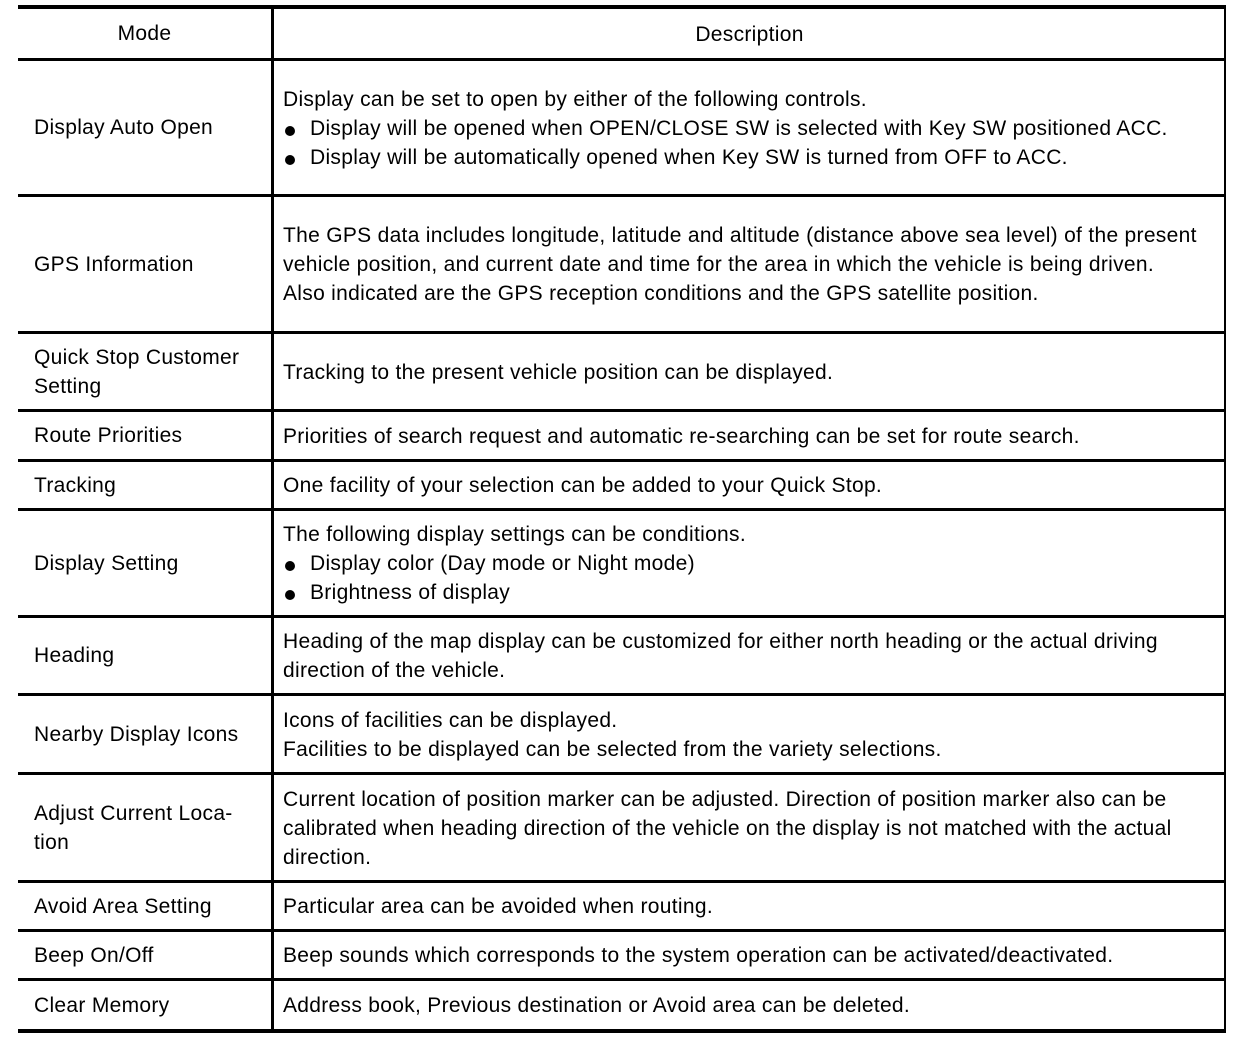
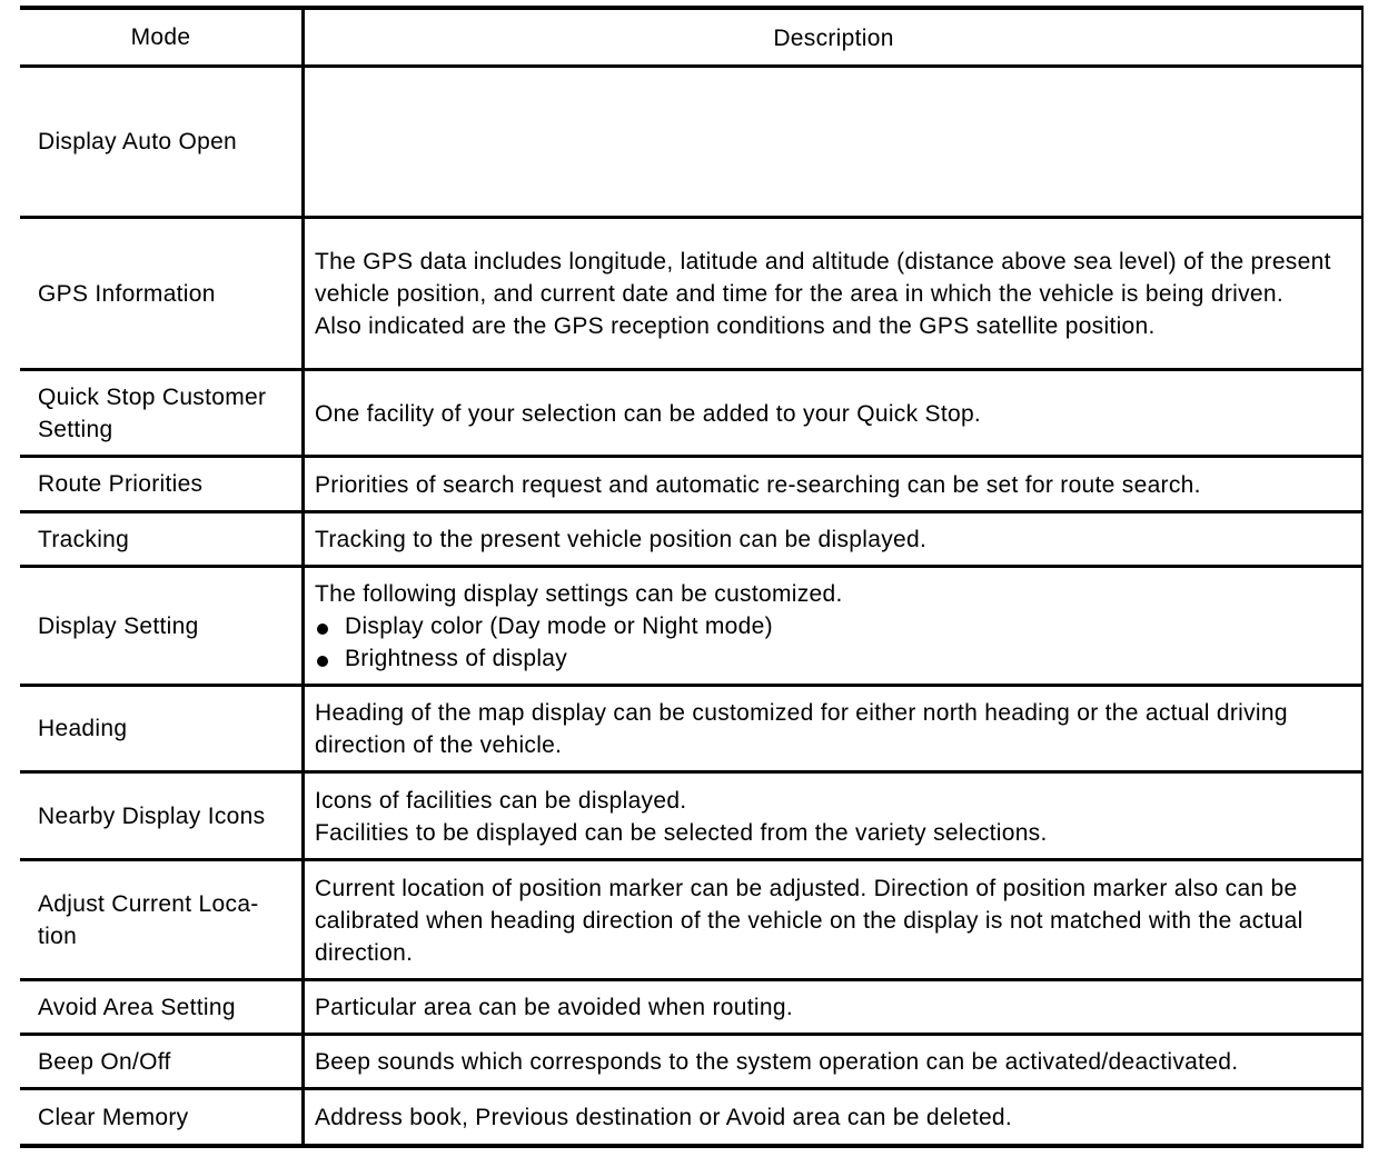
  Mode
  Description
  Display Auto Open
- Display can be set to open by either of the following controls.
- Display will be opened when OPEN/CLOSE SW is selected with Key SW positioned ACC.
- Display will be automatically opened when Key SW is turned from OFF to ACC.
  GPS Information
  The GPS data includes longitude, latitude and altitude (distance above sea level) of the present vehicle position, and current date and time for the area in which the vehicle is being driven.
  Also indicated are the GPS reception conditions and the GPS satellite position.
  Quick Stop Customer Setting
- Tracking to the present vehicle position can be displayed.
+ One facility of your selection can be added to your Quick Stop.
  Route Priorities
  Priorities of search request and automatic re-searching can be set for route search.
  Tracking
- One facility of your selection can be added to your Quick Stop.
+ Tracking to the present vehicle position can be displayed.
  Display Setting
- The following display settings can be conditions.
+ The following display settings can be customized.
  Display color (Day mode or Night mode)
  Brightness of display
  Heading
  Heading of the map display can be customized for either north heading or the actual driving direction of the vehicle.
  Nearby Display Icons
  Icons of facilities can be displayed.
  Facilities to be displayed can be selected from the variety selections.
  Adjust Current Loca-tion
  Current location of position marker can be adjusted. Direction of position marker also can be calibrated when heading direction of the vehicle on the display is not matched with the actual direction.
  Avoid Area Setting
  Particular area can be avoided when routing.
  Beep On/Off
  Beep sounds which corresponds to the system operation can be activated/deactivated.
  Clear Memory
  Address book, Previous destination or Avoid area can be deleted.
